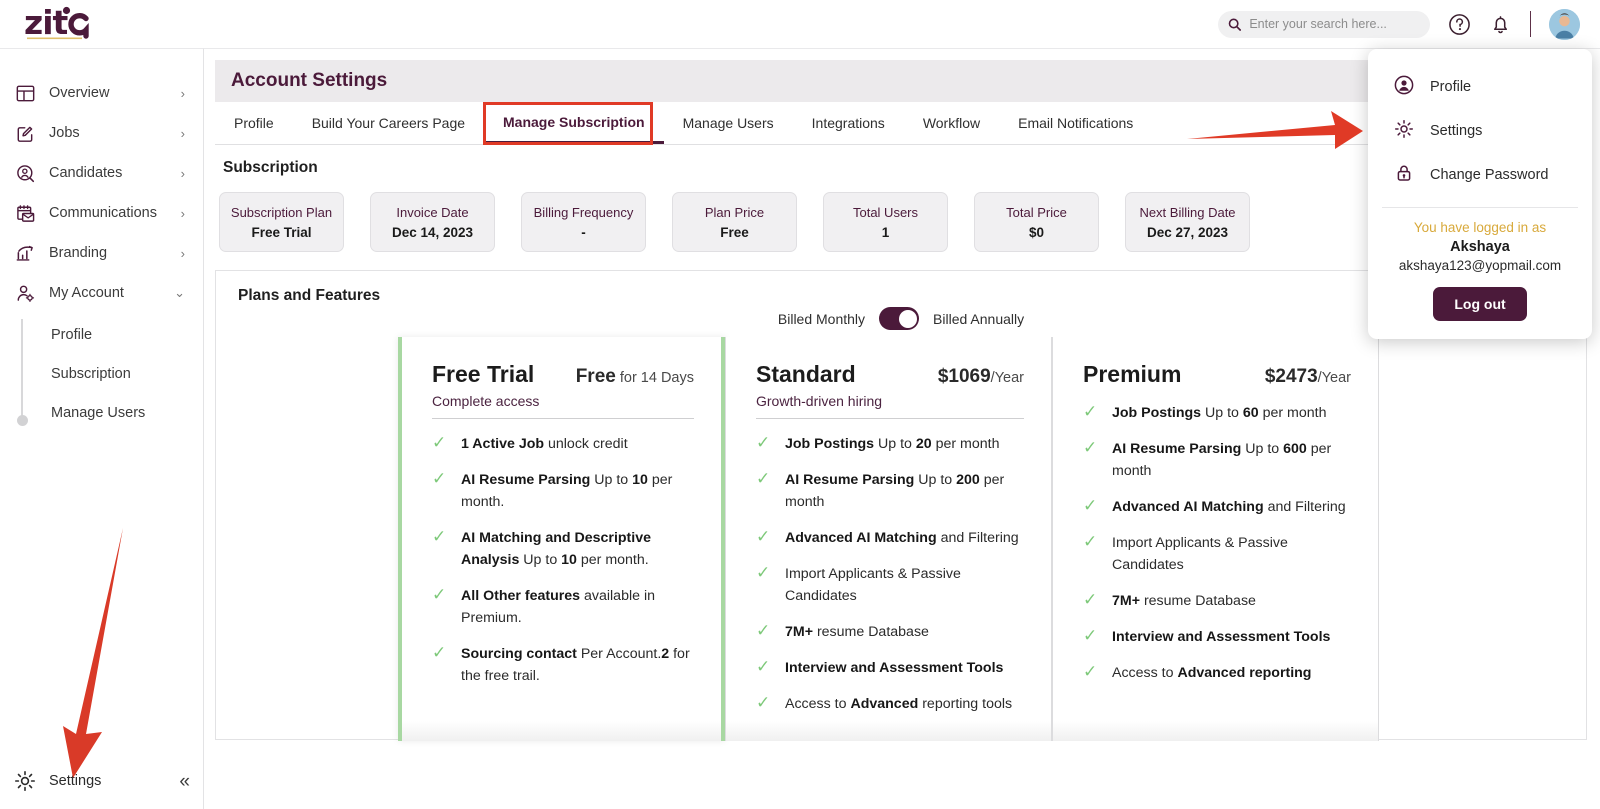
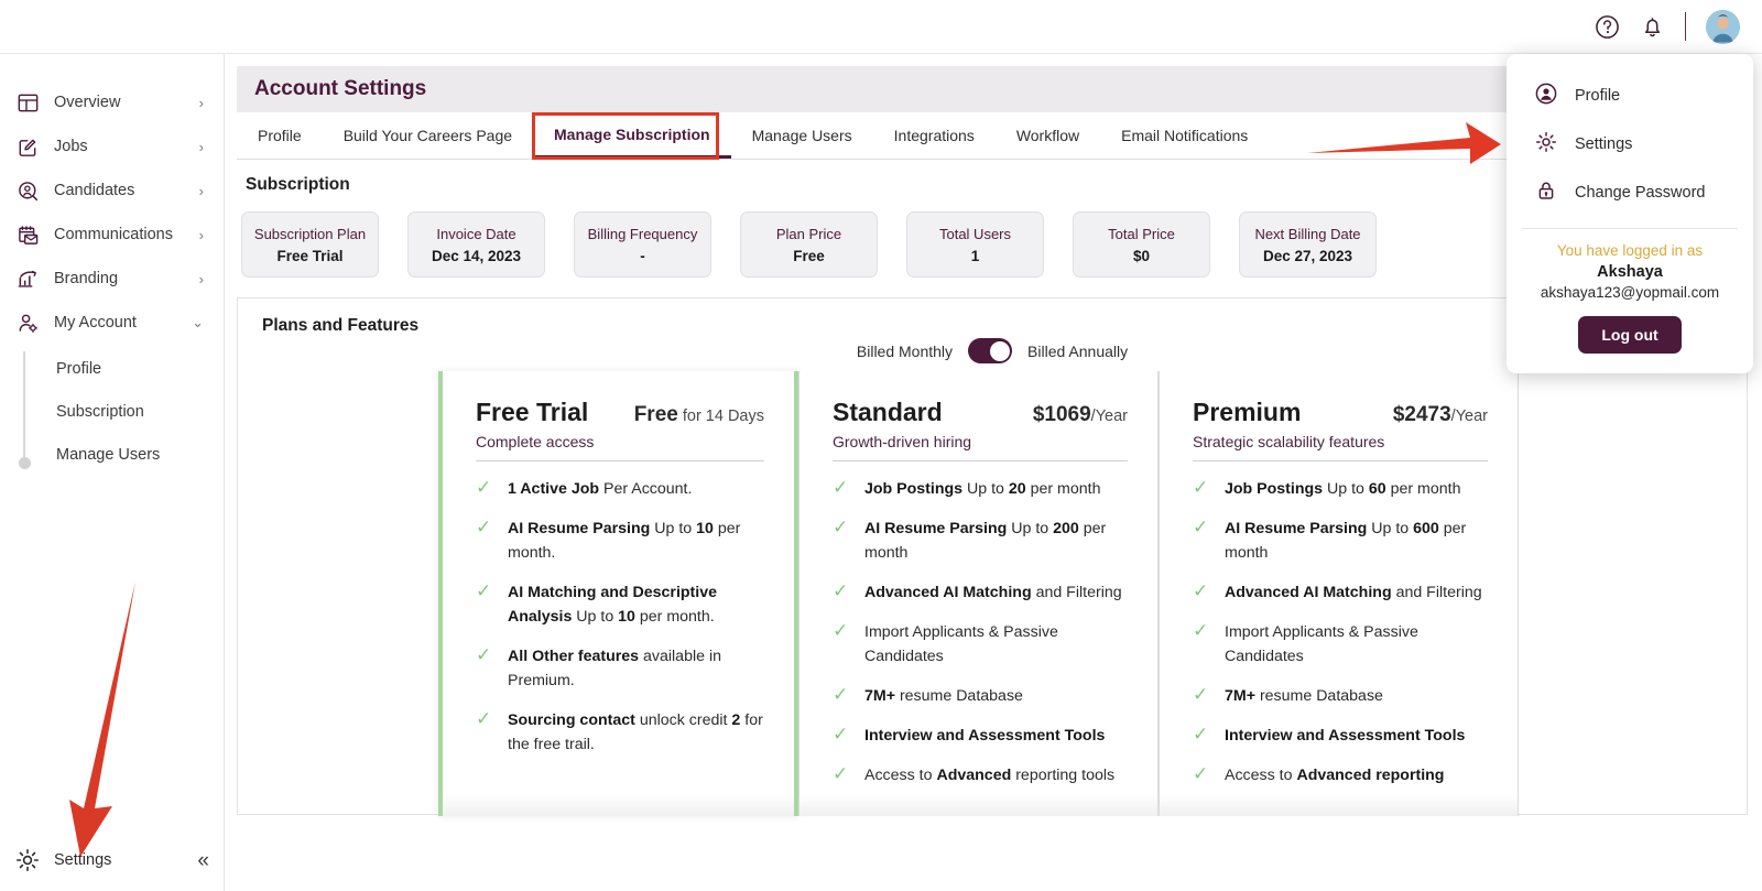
- zit
- Enter your search here...
  Overview
  ›
  Jobs
  ›
  Candidates
  ›
  Communications
  ›
  Branding
  ›
  My Account
  ⌄
  Profile
  Subscription
  Manage Users
  Settings
  «
  Account Settings
  Profile
  Build Your Careers Page
  Manage Subscription
  Manage Users
  Integrations
  Workflow
  Email Notifications
  Subscription
  Subscription Plan
  Free Trial
  Invoice Date
  Dec 14, 2023
  Billing Frequency
  -
  Plan Price
  Free
  Total Users
  1
  Total Price
  $0
  Next Billing Date
  Dec 27, 2023
  Plans and Features
  Billed Monthly
  Billed Annually
  Free Trial
  Free for 14 Days
  Complete access
  ✓
- 1 Active Job unlock credit
+ 1 Active Job Per Account.
  ✓
  AI Resume Parsing Up to 10 per month.
  ✓
  AI Matching and Descriptive Analysis Up to 10 per month.
  ✓
  All Other features available in Premium.
  ✓
- Sourcing contact Per Account.2 for the free trail.
+ Sourcing contact unlock credit 2 for the free trail.
  Standard
  $1069/Year
  Growth-driven hiring
  ✓
  Job Postings Up to 20 per month
  ✓
  AI Resume Parsing Up to 200 per month
  ✓
  Advanced AI Matching and Filtering
  ✓
  Import Applicants & Passive Candidates
  ✓
  7M+ resume Database
  ✓
  Interview and Assessment Tools
  ✓
  Access to Advanced reporting tools
  Premium
  $2473/Year
+ Strategic scalability features
  ✓
  Job Postings Up to 60 per month
  ✓
  AI Resume Parsing Up to 600 per month
  ✓
  Advanced AI Matching and Filtering
  ✓
  Import Applicants & Passive Candidates
  ✓
  7M+ resume Database
  ✓
  Interview and Assessment Tools
  ✓
  Access to Advanced reporting
  Profile
  Settings
  Change Password
  You have logged in as
  Akshaya
  akshaya123@yopmail.com
  Log out
